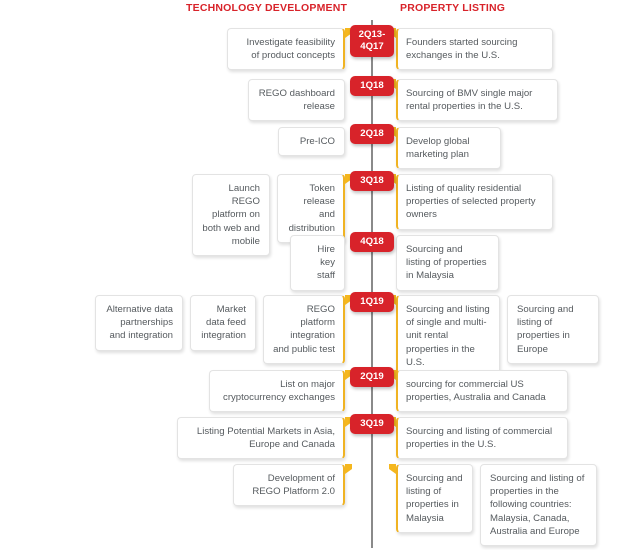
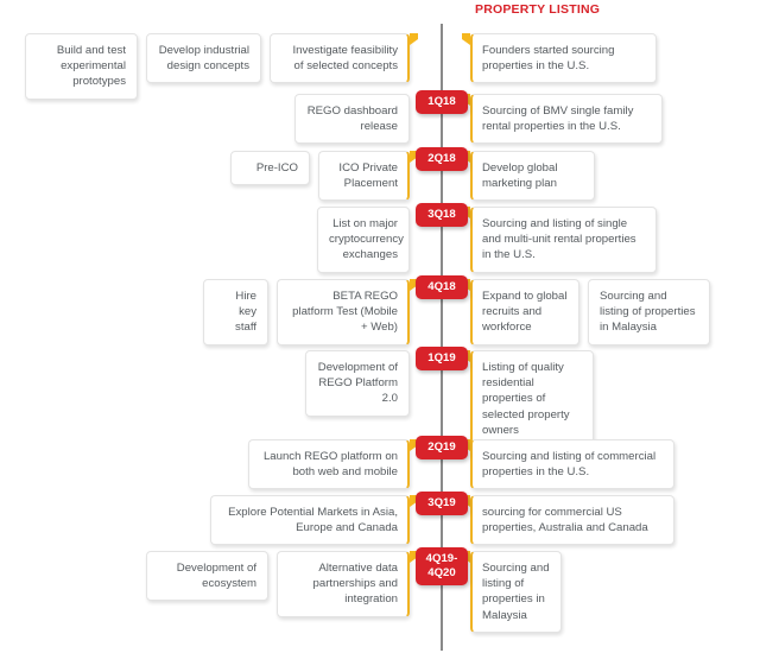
- TECHNOLOGY DEVELOPMENT
  PROPERTY LISTING
+ Build and test experimental prototypes
+ Develop industrial design concepts
- Investigate feasibility of product concepts
+ Investigate feasibility of selected concepts
- Founders started sourcing exchanges in the U.S.
+ Founders started sourcing properties in the U.S.
  REGO dashboard release
- Sourcing of BMV single major rental properties in the U.S.
+ Sourcing of BMV single family rental properties in the U.S.
  Pre-ICO
+ ICO Private Placement
  Develop global marketing plan
- Launch REGO platform on both web and mobile
+ List on major cryptocurrency exchanges
- Token release and distribution
- Listing of quality residential properties of selected property owners
+ Sourcing and listing of single and multi-unit rental properties in the U.S.
  Hire key staff
+ BETA REGO platform Test (Mobile + Web)
+ Expand to global recruits and workforce
  Sourcing and listing of properties in Malaysia
- Alternative data partnerships and integration
+ Development of REGO Platform 2.0
- Market data feed integration
- REGO platform integration and public test
- Sourcing and listing of single and multi-unit rental properties in the U.S.
+ Listing of quality residential properties of selected property owners
- Sourcing and listing of properties in Europe
- List on major cryptocurrency exchanges
+ Launch REGO platform on both web and mobile
- sourcing for commercial US properties, Australia and Canada
+ Sourcing and listing of commercial properties in the U.S.
- Listing Potential Markets in Asia, Europe and Canada
+ Explore Potential Markets in Asia, Europe and Canada
- Sourcing and listing of commercial properties in the U.S.
+ sourcing for commercial US properties, Australia and Canada
+ Development of ecosystem
- Development of REGO Platform 2.0
+ Alternative data partnerships and integration
  Sourcing and listing of properties in Malaysia
- Sourcing and listing of properties in the following countries: Malaysia, Canada, Australia and Europe
- 2Q13-
- 4Q17
  1Q18
  2Q18
  3Q18
  4Q18
  1Q19
  2Q19
  3Q19
+ 4Q19-
+ 4Q20
